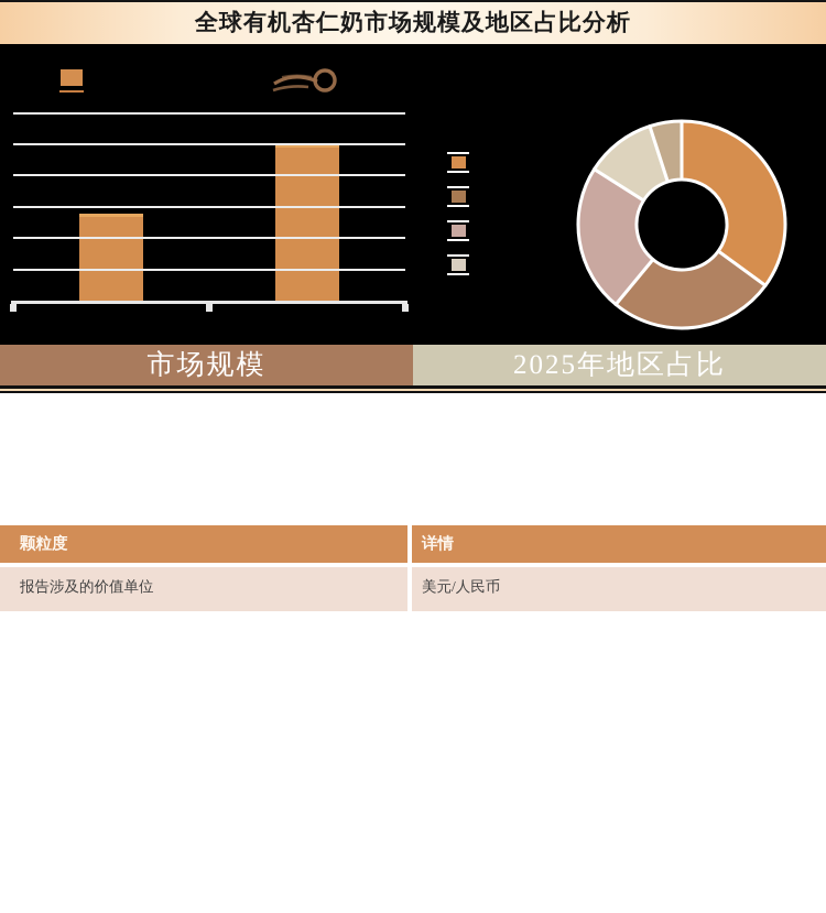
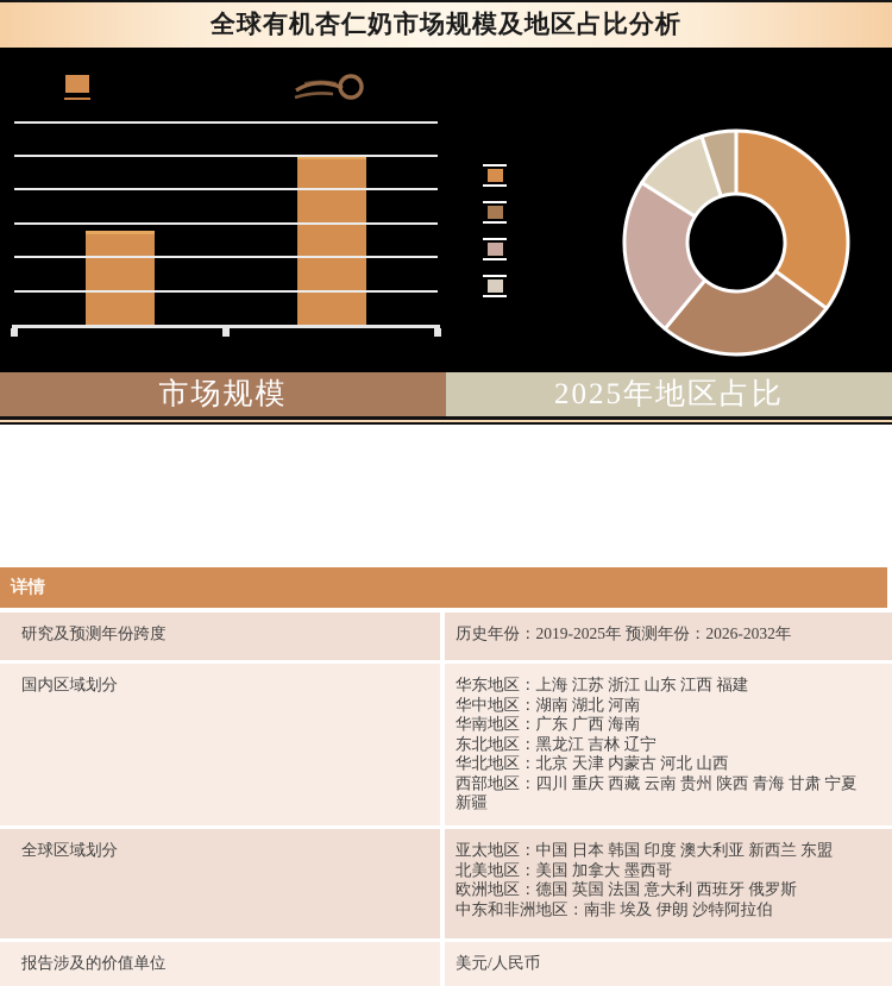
  全球有机杏仁奶市场规模及地区占比分析
  市场规模
  2025年地区占比
- 颗粒度
  详情
+ 研究及预测年份跨度
+ 历史年份：2019-2025年 预测年份：2026-2032年
+ 国内区域划分
+ 华东地区：上海 江苏 浙江 山东 江西 福建
+ 华中地区：湖南 湖北 河南
+ 华南地区：广东 广西 海南
+ 东北地区：黑龙江 吉林 辽宁
+ 华北地区：北京 天津 内蒙古 河北 山西
+ 西部地区：四川 重庆 西藏 云南 贵州 陕西 青海 甘肃 宁夏 新疆
+ 全球区域划分
+ 亚太地区：中国 日本 韩国 印度 澳大利亚 新西兰 东盟
+ 北美地区：美国 加拿大 墨西哥
+ 欧洲地区：德国 英国 法国 意大利 西班牙 俄罗斯
+ 中东和非洲地区：南非 埃及 伊朗 沙特阿拉伯
  报告涉及的价值单位
  美元/人民币
